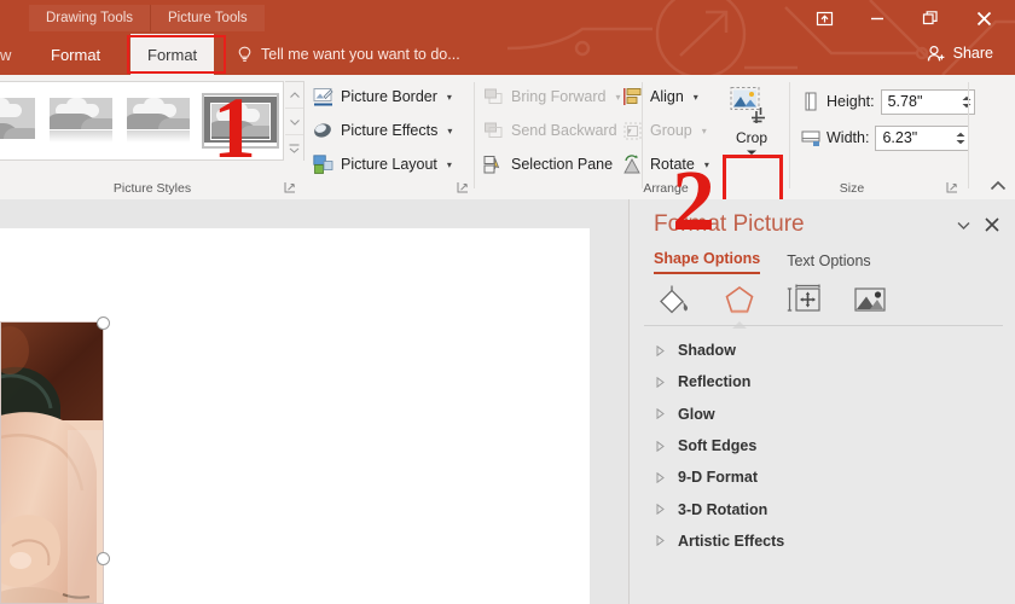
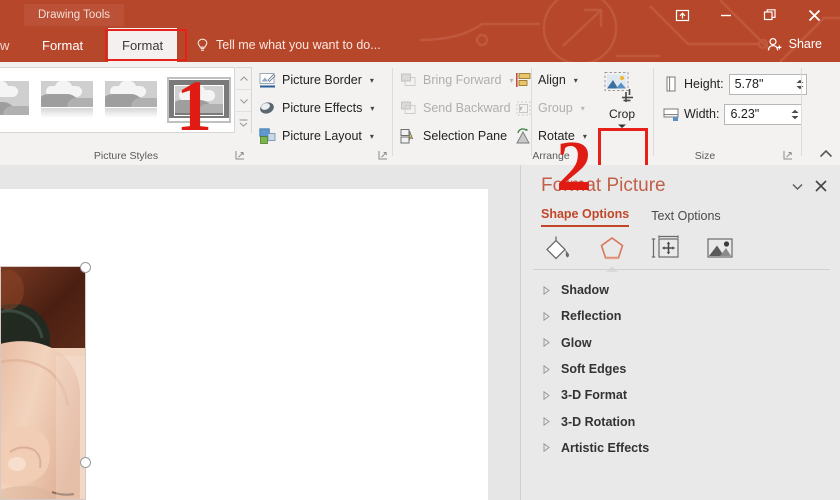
  Drawing Tools
- Picture Tools
  w
  Format
  Format
- Tell me want you want to do...
+ Tell me what you want to do...
  Share
  Picture Styles
  Picture Border
  ▾
  Picture Effects
  ▾
  Picture Layout
  ▾
  Bring Forward
  ▾
  Send Backward
  ▾
  Selection Pane
  Align
  ▾
  Group
  ▾
  Rotate
  ▾
  Arrange
  Crop
  Height:
  5.78"
  Width:
  6.23"
  Size
  Format Picture
  Shape Options
  Text Options
  Shadow
  Reflection
  Glow
  Soft Edges
- 9-D Format
+ 3-D Format
  3-D Rotation
  Artistic Effects
  1
  2
